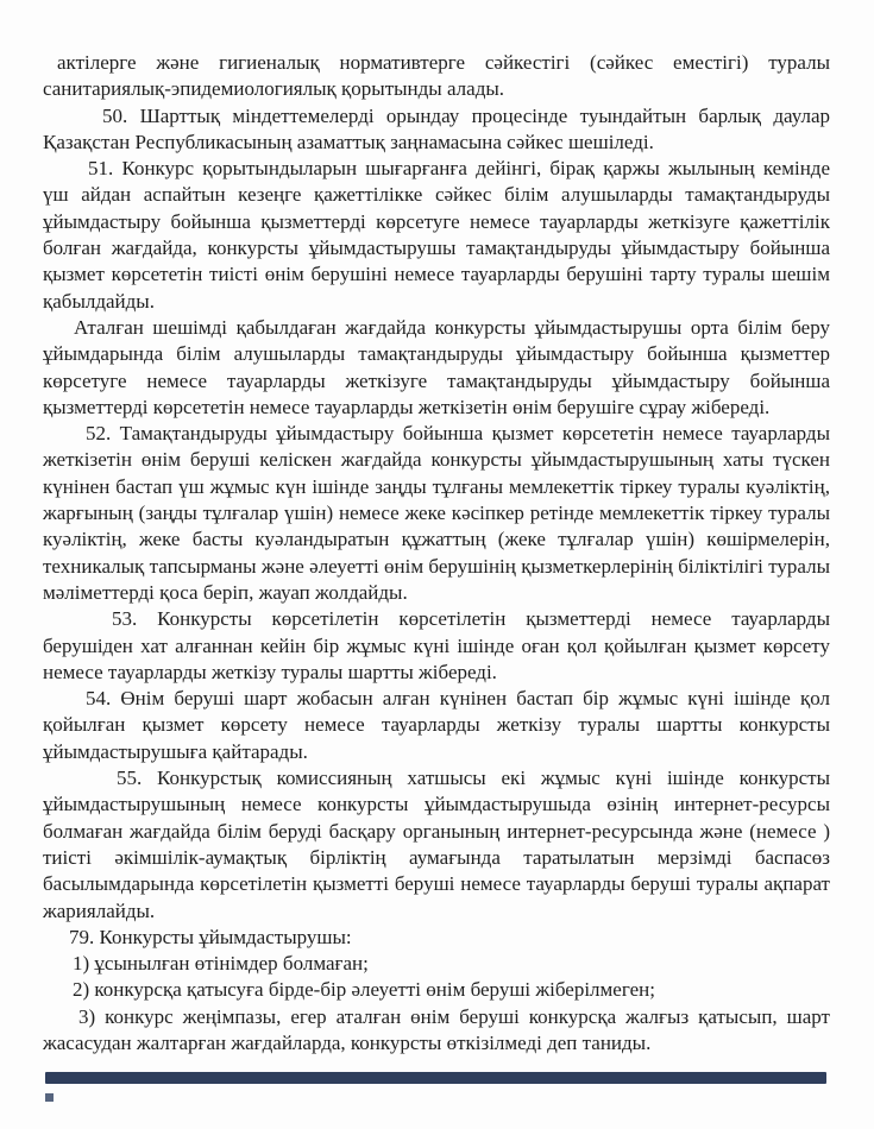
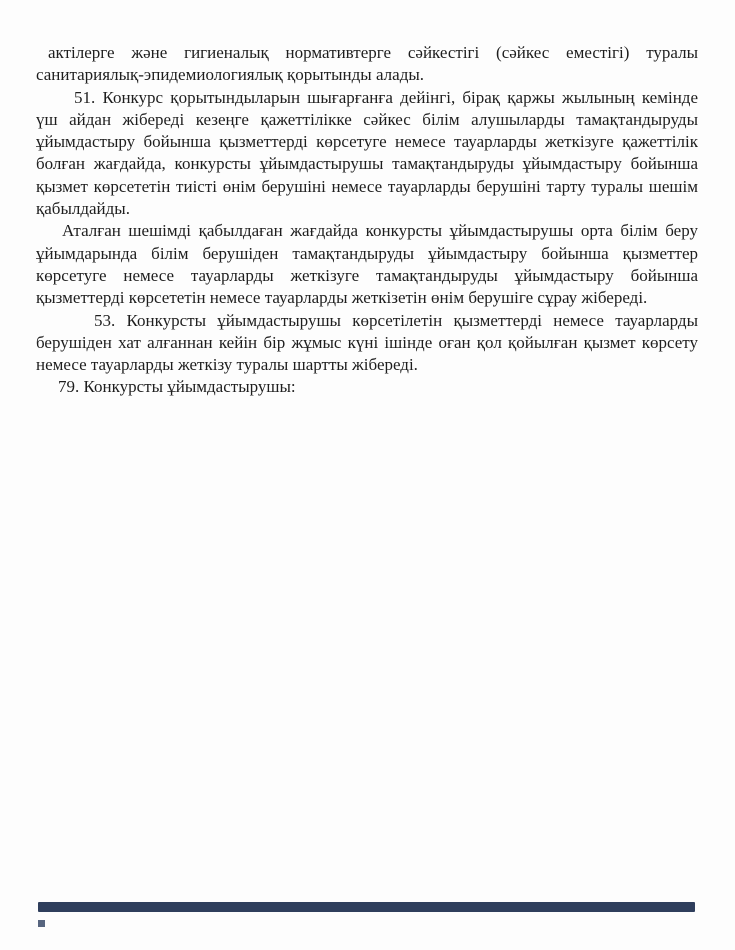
  актілерге және гигиеналық нормативтерге сәйкестігі (сәйкес еместігі) туралы санитариялық-эпидемиологиялық қорытынды алады.
- 50. Шарттық міндеттемелерді орындау процесінде туындайтын барлық даулар Қазақстан Республикасының азаматтық заңнамасына сәйкес шешіледі.
- 51. Конкурс қорытындыларын шығарғанға дейінгі, бірақ қаржы жылының кемінде үш айдан аспайтын кезеңге қажеттілікке сәйкес білім алушыларды тамақтандыруды ұйымдастыру бойынша қызметтерді көрсетуге немесе тауарларды жеткізуге қажеттілік болған жағдайда, конкурсты ұйымдастырушы тамақтандыруды ұйымдастыру бойынша қызмет көрсететін тиісті өнім берушіні немесе тауарларды берушіні тарту туралы шешім қабылдайды.
+ 51. Конкурс қорытындыларын шығарғанға дейінгі, бірақ қаржы жылының кемінде үш айдан жібереді кезеңге қажеттілікке сәйкес білім алушыларды тамақтандыруды ұйымдастыру бойынша қызметтерді көрсетуге немесе тауарларды жеткізуге қажеттілік болған жағдайда, конкурсты ұйымдастырушы тамақтандыруды ұйымдастыру бойынша қызмет көрсететін тиісті өнім берушіні немесе тауарларды берушіні тарту туралы шешім қабылдайды.
- Аталған шешімді қабылдаған жағдайда конкурсты ұйымдастырушы орта білім беру ұйымдарында білім алушыларды тамақтандыруды ұйымдастыру бойынша қызметтер көрсетуге немесе тауарларды жеткізуге тамақтандыруды ұйымдастыру бойынша қызметтерді көрсететін немесе тауарларды жеткізетін өнім берушіге сұрау жібереді.
+ Аталған шешімді қабылдаған жағдайда конкурсты ұйымдастырушы орта білім беру ұйымдарында білім берушіден тамақтандыруды ұйымдастыру бойынша қызметтер көрсетуге немесе тауарларды жеткізуге тамақтандыруды ұйымдастыру бойынша қызметтерді көрсететін немесе тауарларды жеткізетін өнім берушіге сұрау жібереді.
- 52. Тамақтандыруды ұйымдастыру бойынша қызмет көрсететін немесе тауарларды жеткізетін өнім беруші келіскен жағдайда конкурсты ұйымдастырушының хаты түскен күнінен бастап үш жұмыс күн ішінде заңды тұлғаны мемлекеттік тіркеу туралы куәліктің, жарғының (заңды тұлғалар үшін) немесе жеке кәсіпкер ретінде мемлекеттік тіркеу туралы куәліктің, жеке басты куәландыратын құжаттың (жеке тұлғалар үшін) көшірмелерін, техникалық тапсырманы және әлеуетті өнім берушінің қызметкерлерінің біліктілігі туралы мәліметтерді қоса беріп, жауап жолдайды.
- 53. Конкурсты көрсетілетін көрсетілетін қызметтерді немесе тауарларды берушіден хат алғаннан кейін бір жұмыс күні ішінде оған қол қойылған қызмет көрсету немесе тауарларды жеткізу туралы шартты жібереді.
+ 53. Конкурсты ұйымдастырушы көрсетілетін қызметтерді немесе тауарларды берушіден хат алғаннан кейін бір жұмыс күні ішінде оған қол қойылған қызмет көрсету немесе тауарларды жеткізу туралы шартты жібереді.
- 54. Өнім беруші шарт жобасын алған күнінен бастап бір жұмыс күні ішінде қол қойылған қызмет көрсету немесе тауарларды жеткізу туралы шартты конкурсты ұйымдастырушыға қайтарады.
- 55. Конкурстық комиссияның хатшысы екі жұмыс күні ішінде конкурсты ұйымдастырушының немесе конкурсты ұйымдастырушыда өзінің интернет-ресурсы болмаған жағдайда білім беруді басқару органының интернет-ресурсында және (немесе ) тиісті әкімшілік-аумақтық бірліктің аумағында таратылатын мерзімді баспасөз басылымдарында көрсетілетін қызметті беруші немесе тауарларды беруші туралы ақпарат жариялайды.
  79. Конкурсты ұйымдастырушы:
- 1) ұсынылған өтінімдер болмаған;
- 2) конкурсқа қатысуға бірде-бір әлеуетті өнім беруші жіберілмеген;
- 3) конкурс жеңімпазы, егер аталған өнім беруші конкурсқа жалғыз қатысып, шарт жасасудан жалтарған жағдайларда, конкурсты өткізілмеді деп таниды.
